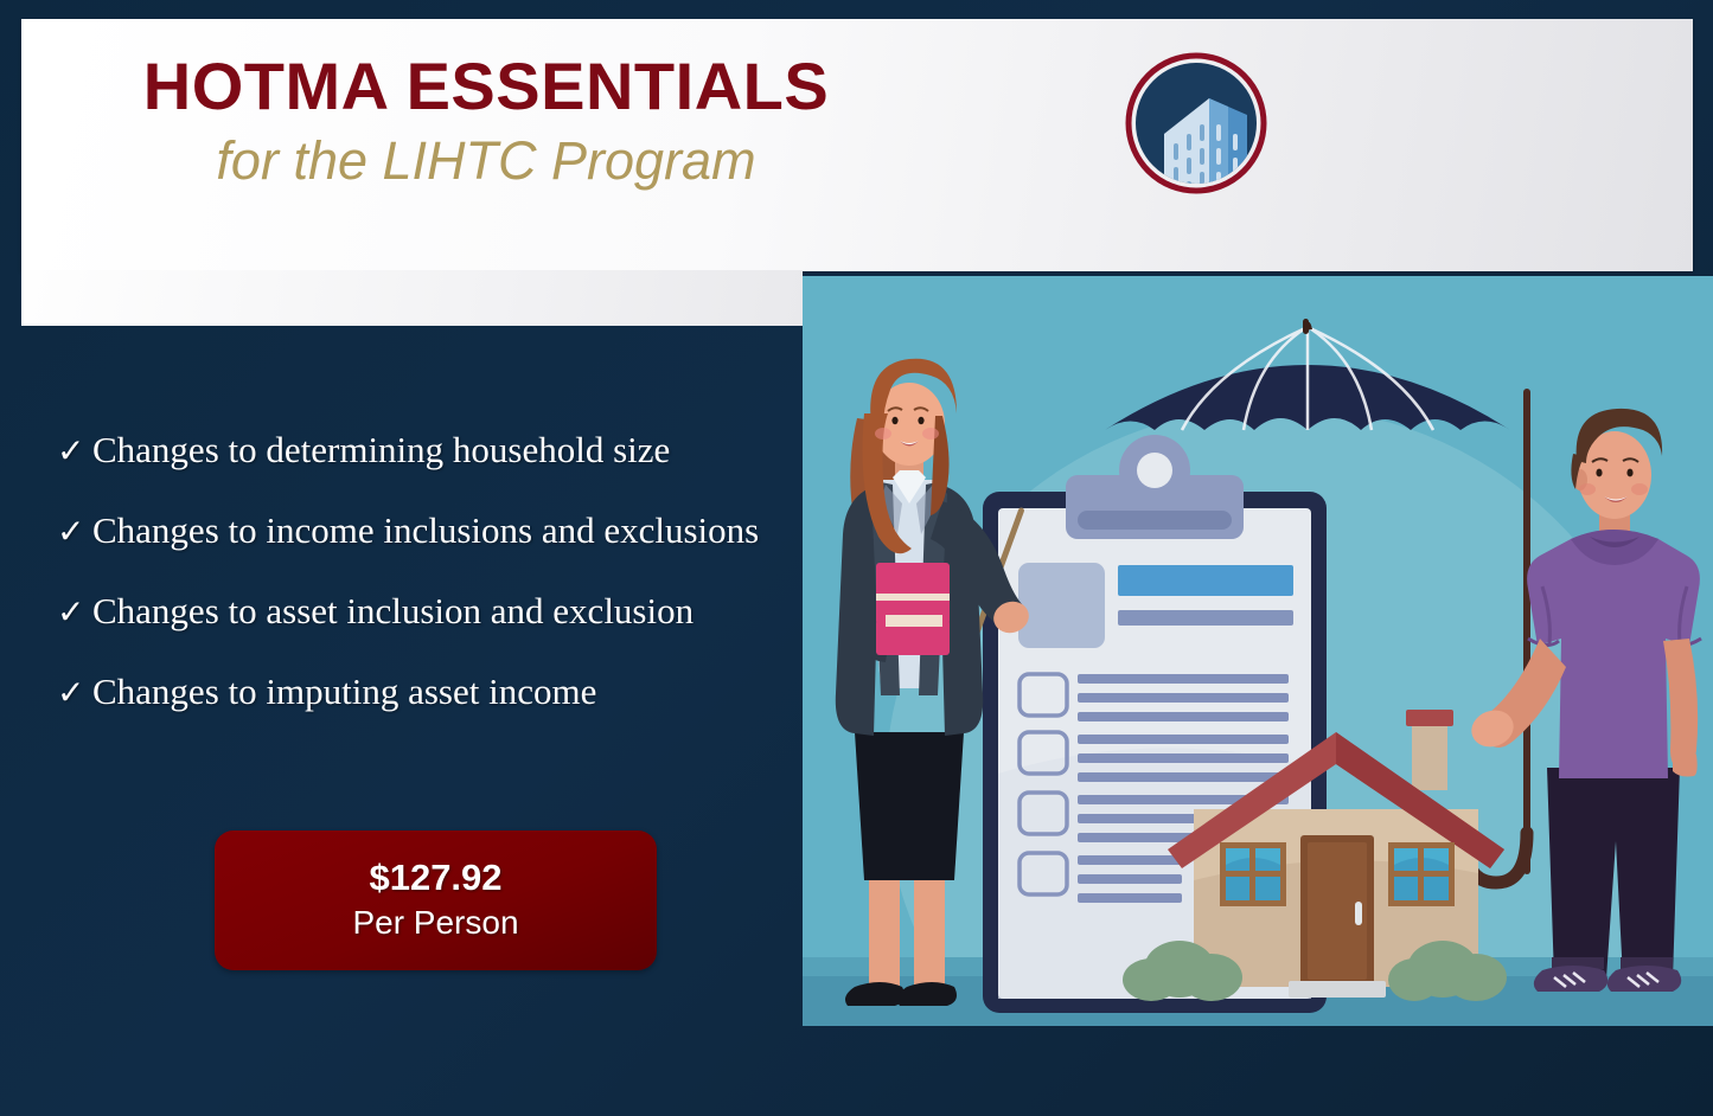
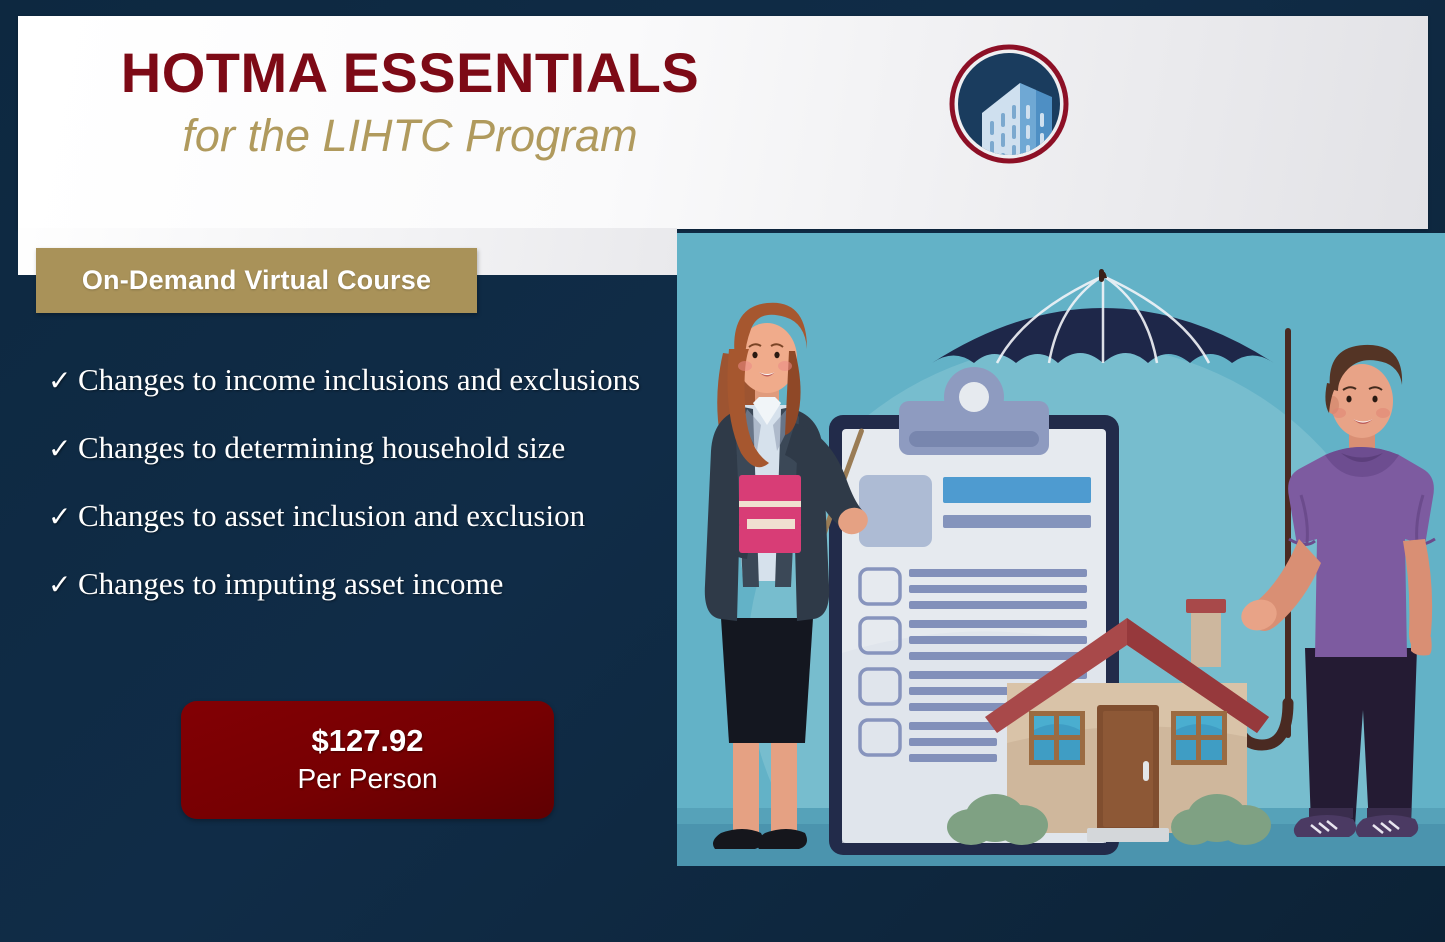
  HOTMA ESSENTIALS
  for the LIHTC Program
+ On-Demand Virtual Course
  ✓
- Changes to determining household size
+ Changes to income inclusions and exclusions
  ✓
- Changes to income inclusions and exclusions
+ Changes to determining household size
  ✓
  Changes to asset inclusion and exclusion
  ✓
  Changes to imputing asset income
  $127.92
  Per Person
